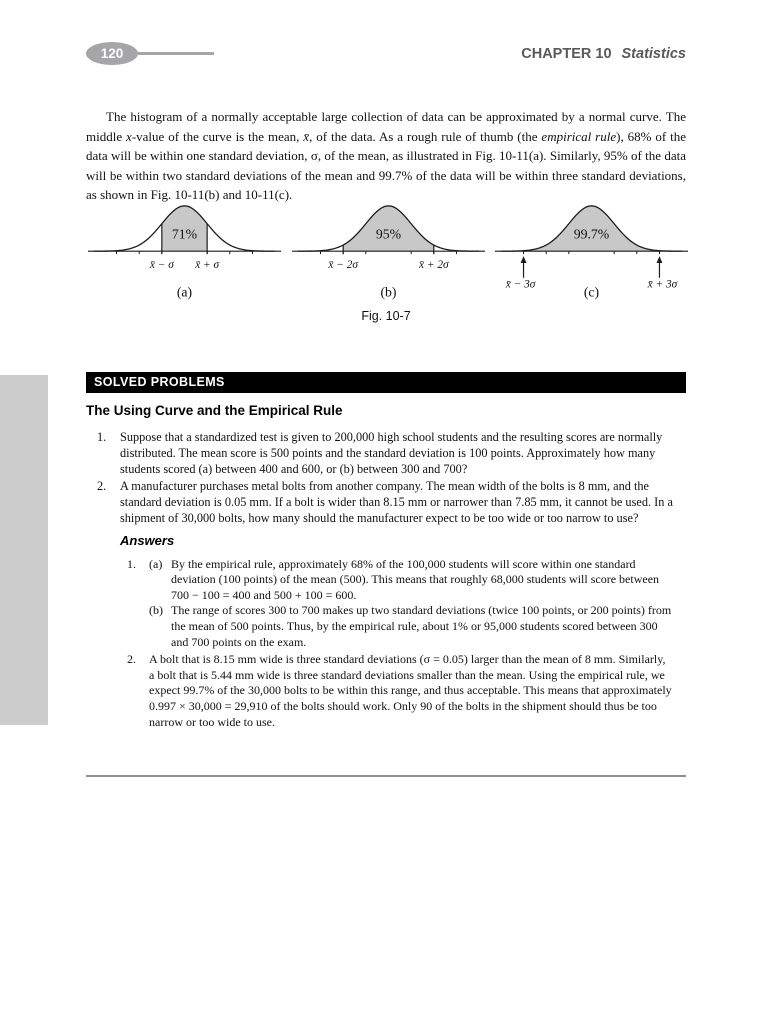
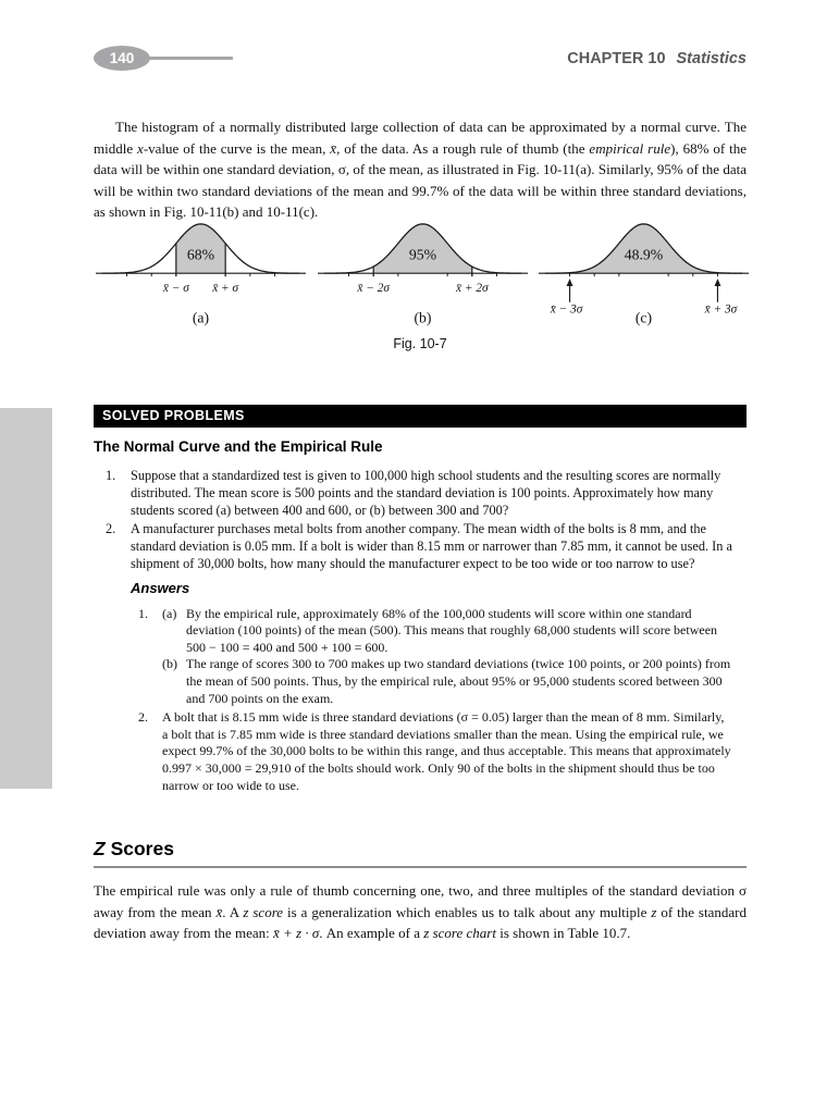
- 120
+ 140
  CHAPTER 10
  Statistics
- The histogram of a normally acceptable large collection of data can be approximated by a normal curve. The middle x-value of the curve is the mean, x̄, of the data. As a rough rule of thumb (the empirical rule), 68% of the data will be within one standard deviation, σ, of the mean, as illustrated in Fig. 10-11(a). Similarly, 95% of the data will be within two standard deviations of the mean and 99.7% of the data will be within three standard deviations, as shown in Fig. 10-11(b) and 10-11(c).
+ The histogram of a normally distributed large collection of data can be approximated by a normal curve. The middle x-value of the curve is the mean, x̄, of the data. As a rough rule of thumb (the empirical rule), 68% of the data will be within one standard deviation, σ, of the mean, as illustrated in Fig. 10-11(a). Similarly, 95% of the data will be within two standard deviations of the mean and 99.7% of the data will be within three standard deviations, as shown in Fig. 10-11(b) and 10-11(c).
- 71%
+ 68%
  x̄ − σ
  x̄ + σ
  (a)
  95%
  x̄ − 2σ
  x̄ + 2σ
  (b)
- 99.7%
+ 48.9%
  x̄ − 3σ
  x̄ + 3σ
  (c)
  Fig. 10-7
  SOLVED PROBLEMS
- The Using Curve and the Empirical Rule
+ The Normal Curve and the Empirical Rule
  1.
- Suppose that a standardized test is given to 200,000 high school students and the resulting scores are normally distributed. The mean score is 500 points and the standard deviation is 100 points. Approximately how many students scored (a) between 400 and 600, or (b) between 300 and 700?
+ Suppose that a standardized test is given to 100,000 high school students and the resulting scores are normally distributed. The mean score is 500 points and the standard deviation is 100 points. Approximately how many students scored (a) between 400 and 600, or (b) between 300 and 700?
  2.
  A manufacturer purchases metal bolts from another company. The mean width of the bolts is 8 mm, and the standard deviation is 0.05 mm. If a bolt is wider than 8.15 mm or narrower than 7.85 mm, it cannot be used. In a shipment of 30,000 bolts, how many should the manufacturer expect to be too wide or too narrow to use?
  Answers
  1.
  (a)
- By the empirical rule, approximately 68% of the 100,000 students will score within one standard deviation (100 points) of the mean (500). This means that roughly 68,000 students will score between 700 − 100 = 400 and 500 + 100 = 600.
+ By the empirical rule, approximately 68% of the 100,000 students will score within one standard deviation (100 points) of the mean (500). This means that roughly 68,000 students will score between 500 − 100 = 400 and 500 + 100 = 600.
  (b)
- The range of scores 300 to 700 makes up two standard deviations (twice 100 points, or 200 points) from the mean of 500 points. Thus, by the empirical rule, about 1% or 95,000 students scored between 300 and 700 points on the exam.
+ The range of scores 300 to 700 makes up two standard deviations (twice 100 points, or 200 points) from the mean of 500 points. Thus, by the empirical rule, about 95% or 95,000 students scored between 300 and 700 points on the exam.
  2.
- A bolt that is 8.15 mm wide is three standard deviations (σ = 0.05) larger than the mean of 8 mm. Similarly, a bolt that is 5.44 mm wide is three standard deviations smaller than the mean. Using the empirical rule, we expect 99.7% of the 30,000 bolts to be within this range, and thus acceptable. This means that approximately 0.997 × 30,000 = 29,910 of the bolts should work. Only 90 of the bolts in the shipment should thus be too narrow or too wide to use.
+ A bolt that is 8.15 mm wide is three standard deviations (σ = 0.05) larger than the mean of 8 mm. Similarly, a bolt that is 7.85 mm wide is three standard deviations smaller than the mean. Using the empirical rule, we expect 99.7% of the 30,000 bolts to be within this range, and thus acceptable. This means that approximately 0.997 × 30,000 = 29,910 of the bolts should work. Only 90 of the bolts in the shipment should thus be too narrow or too wide to use.
+ Z Scores
+ The empirical rule was only a rule of thumb concerning one, two, and three multiples of the standard deviation σ away from the mean x̄. A z score is a generalization which enables us to talk about any multiple z of the standard deviation away from the mean: x̄ + z · σ. An example of a z score chart is shown in Table 10.7.
